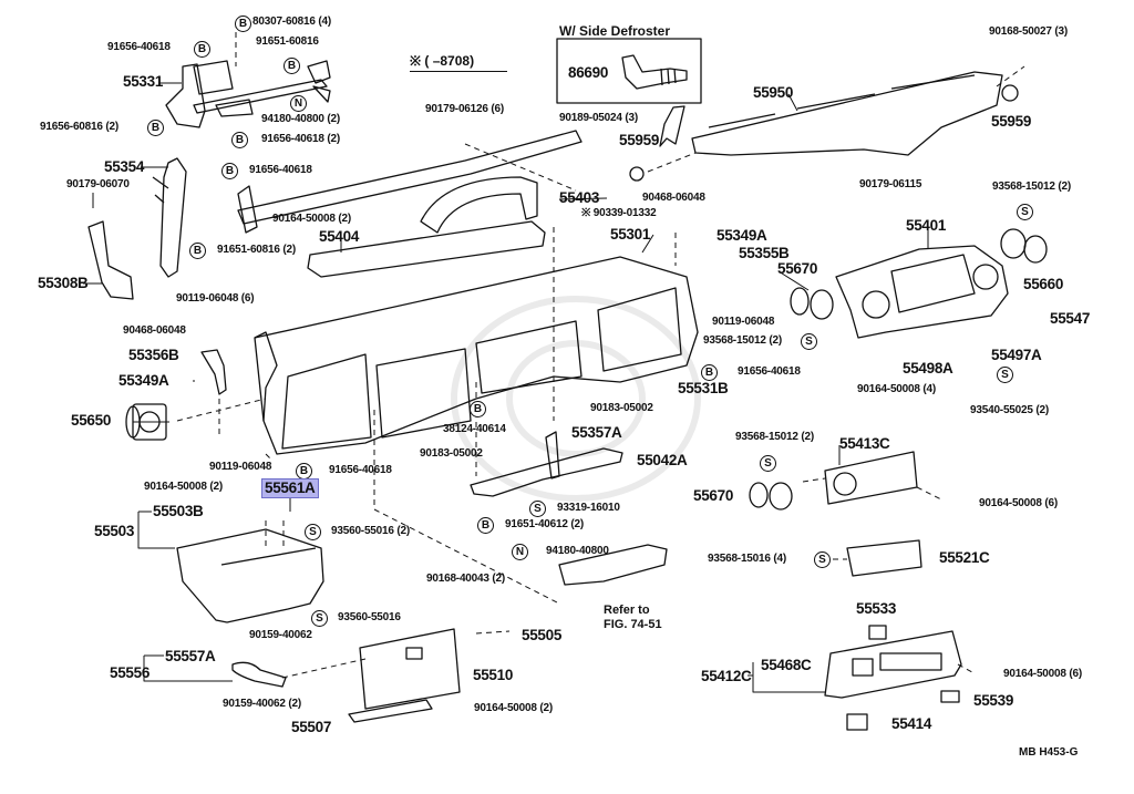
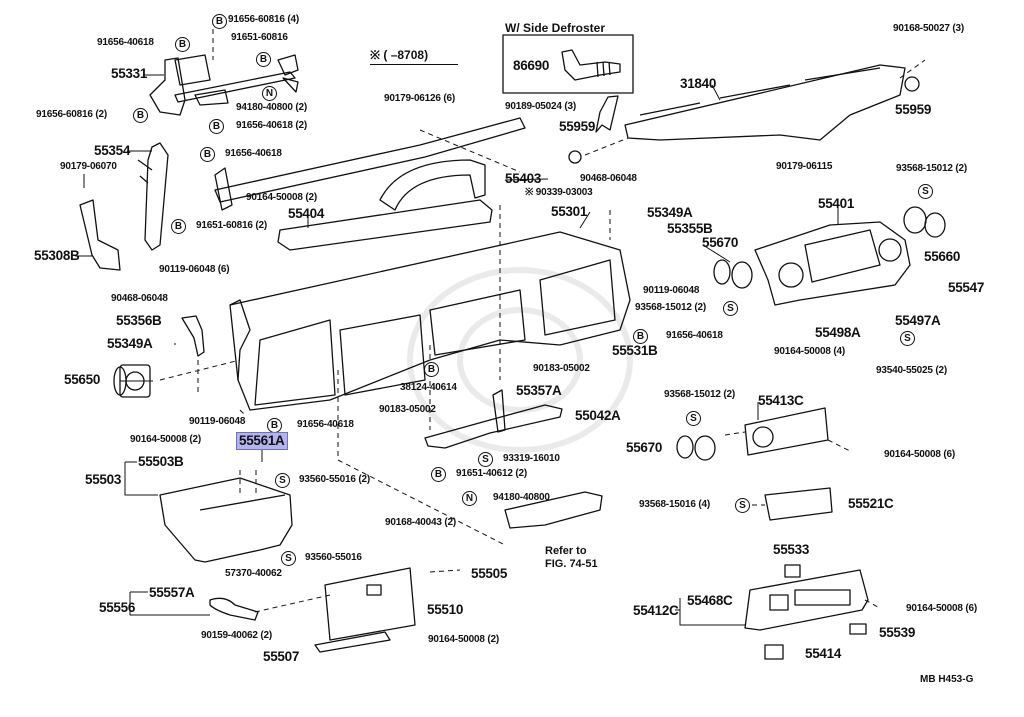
  W/ Side Defroster
  ※ ( –8708)
  Refer to
  FIG. 74-51
  MB H453-G
- 80307-60816 (4)
+ 91656-60816 (4)
  B
  91656-40618
  B
  91651-60816
  B
  55331
  94180-40800 (2)
  N
  91656-60816 (2)
  B
  91656-40618 (2)
  B
  55354
  91656-40618
  B
  90179-06070
  90164-50008 (2)
  55404
  91651-60816 (2)
  B
  55308B
  90119-06048 (6)
  90468-06048
  55356B
  55349A
  55650
  90119-06048
  91656-40618
  B
  90164-50008 (2)
  55561A
  55503B
  55503
  93560-55016 (2)
  S
  93560-55016
  S
- 90159-40062
+ 57370-40062
  55557A
  55556
  90159-40062 (2)
  55507
  90164-50008 (2)
  55510
  55505
  90168-40043 (2)
  94180-40800
  N
  91651-40612 (2)
  B
  93319-16010
  S
  55357A
  55042A
  90183-05002
  38124-40614
  B
  90183-05002
  55531B
  91656-40618
  B
  93568-15012 (2)
  S
  90119-06048
  55670
  55355B
  55349A
  90468-06048
- ※ 90339-01332
+ ※ 90339-03003
  55301
  55403
  90179-06126 (6)
  90189-05024 (3)
  55959
  86690
- 55950
+ 31840
  90168-50027 (3)
  55959
  90179-06115
  93568-15012 (2)
  S
  55401
  55660
  55547
  55497A
  55498A
  90164-50008 (4)
  93540-55025 (2)
  S
  93568-15012 (2)
  S
  55413C
  55670
  90164-50008 (6)
  93568-15016 (4)
  S
  55521C
  55533
  55468C
  55412C
  90164-50008 (6)
  55539
  55414
